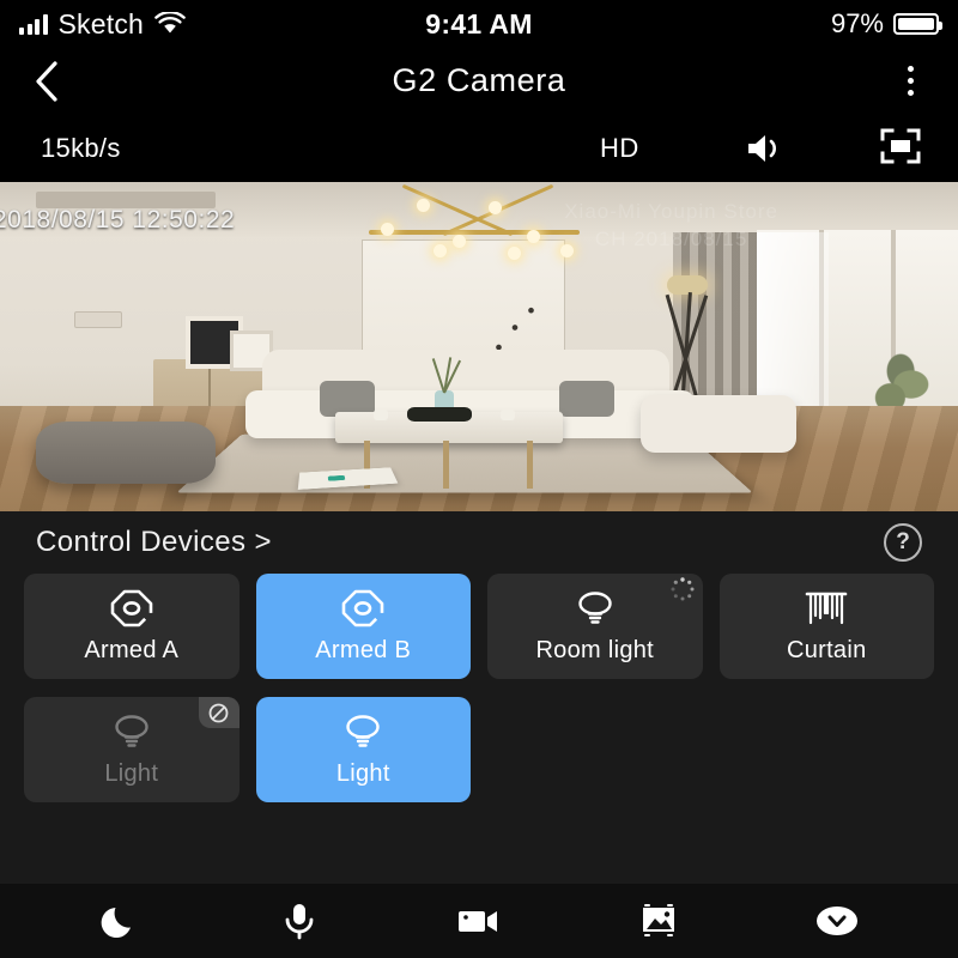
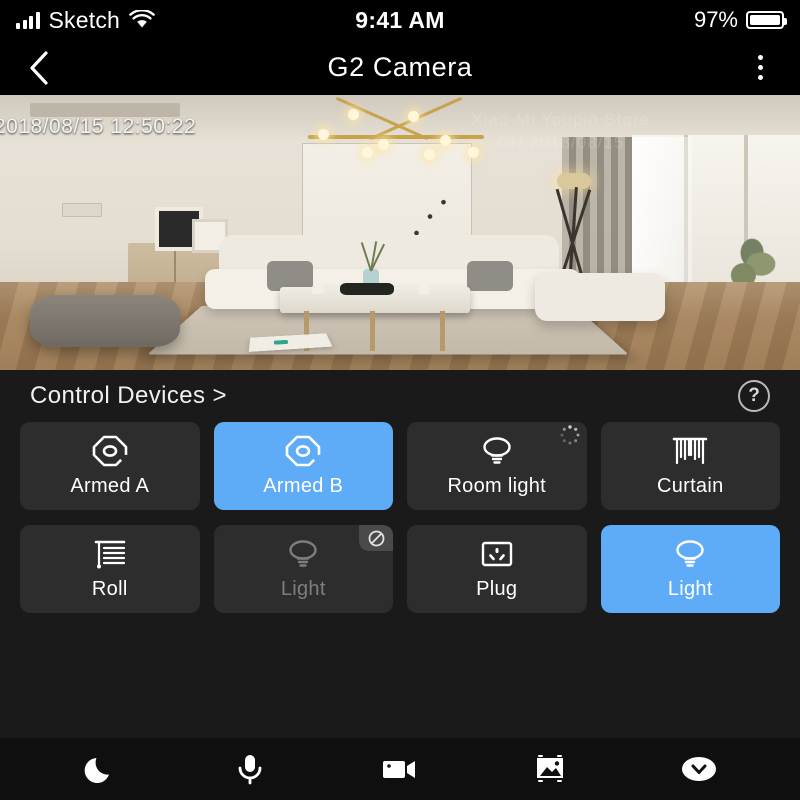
  Sketch
  9:41 AM
  97%
  G2 Camera
- 15kb/s
- HD
  CH 2018/08/15
  2018/08/15 12:50:22
  Control Devices >
  ?
  Armed A
  Armed B
  Room light
  Curtain
+ Roll
  Light
+ Plug
  Light
